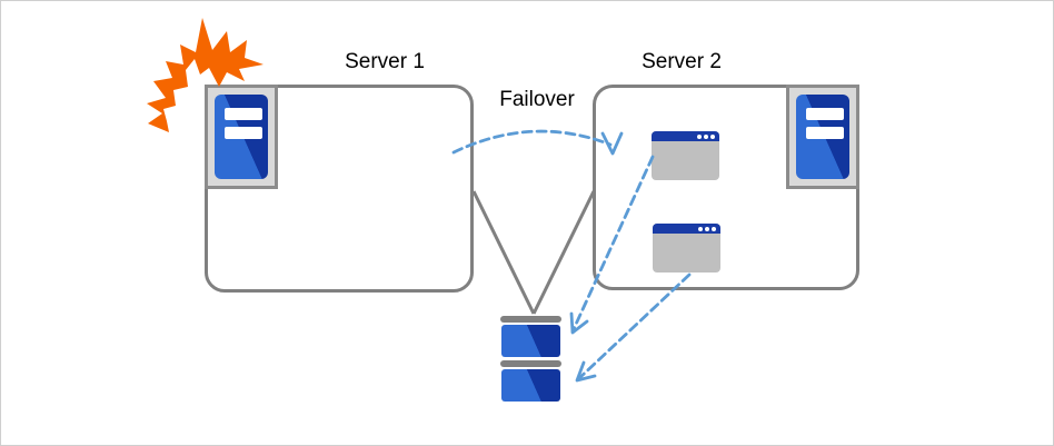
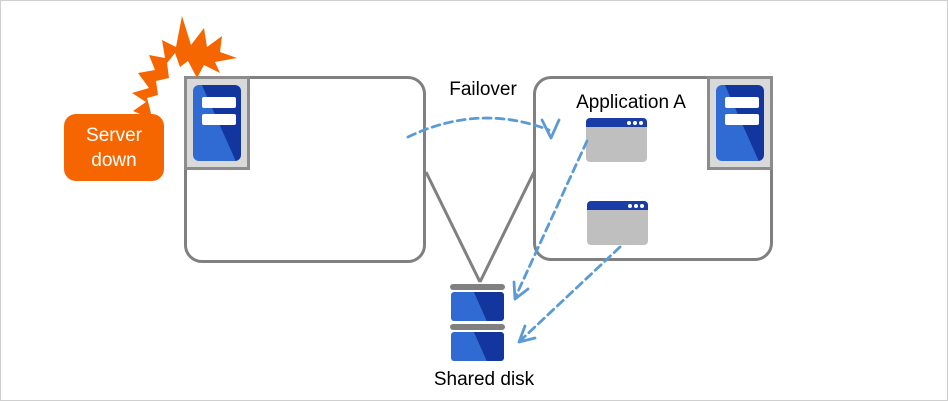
- Server 1
- Server 2
  Failover
+ Application A
+ Shared disk
+ Server
+ down
